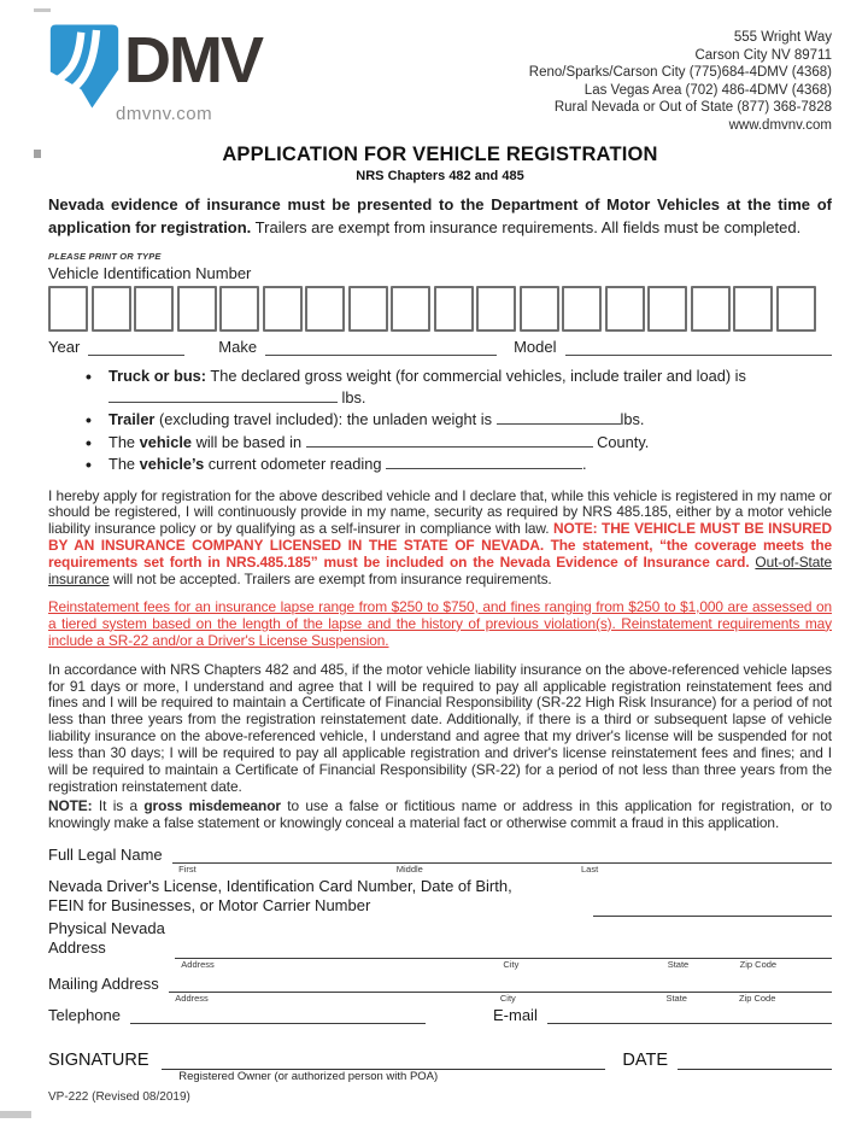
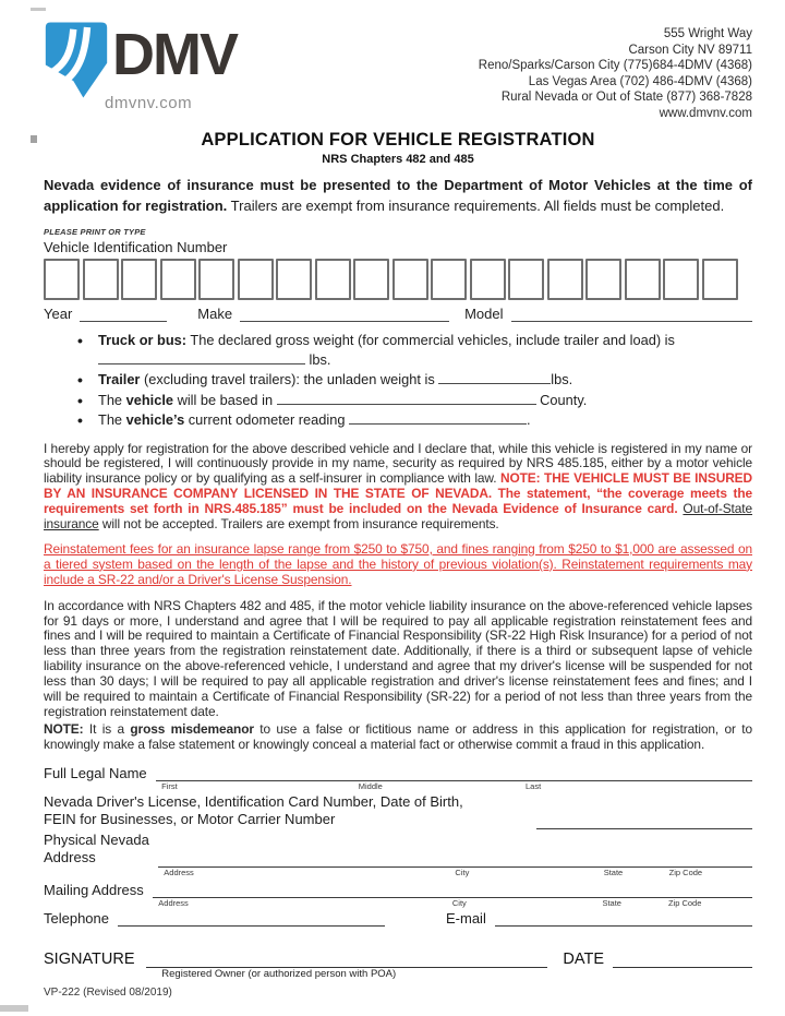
  DMV
  dmvnv.com
  555 Wright Way
  Carson City NV 89711
  Reno/Sparks/Carson City (775)684-4DMV (4368)
  Las Vegas Area (702) 486-4DMV (4368)
  Rural Nevada or Out of State (877) 368-7828
  www.dmvnv.com
  APPLICATION FOR VEHICLE REGISTRATION
  NRS Chapters 482 and 485
  Nevada evidence of insurance must be presented to the Department of Motor Vehicles at the time of application for registration. Trailers are exempt from insurance requirements. All fields must be completed.
  PLEASE PRINT OR TYPE
  Vehicle Identification Number
  Year
  Make
  Model
  Truck or bus: The declared gross weight (for commercial vehicles, include trailer and load) is
  lbs.
- Trailer (excluding travel included): the unladen weight is lbs.
+ Trailer (excluding travel trailers): the unladen weight is lbs.
  The vehicle will be based in County.
  The vehicle’s current odometer reading .
  I hereby apply for registration for the above described vehicle and I declare that, while this vehicle is registered in my name or should be registered, I will continuously provide in my name, security as required by NRS 485.185, either by a motor vehicle liability insurance policy or by qualifying as a self-insurer in compliance with law. NOTE: THE VEHICLE MUST BE INSURED BY AN INSURANCE COMPANY LICENSED IN THE STATE OF NEVADA. The statement, “the coverage meets the requirements set forth in NRS.485.185” must be included on the Nevada Evidence of Insurance card. Out-of-State insurance will not be accepted. Trailers are exempt from insurance requirements.
  Reinstatement fees for an insurance lapse range from $250 to $750, and fines ranging from $250 to $1,000 are assessed on a tiered system based on the length of the lapse and the history of previous violation(s). Reinstatement requirements may include a SR-22 and/or a Driver's License Suspension.
  In accordance with NRS Chapters 482 and 485, if the motor vehicle liability insurance on the above-referenced vehicle lapses for 91 days or more, I understand and agree that I will be required to pay all applicable registration reinstatement fees and fines and I will be required to maintain a Certificate of Financial Responsibility (SR-22 High Risk Insurance) for a period of not less than three years from the registration reinstatement date. Additionally, if there is a third or subsequent lapse of vehicle liability insurance on the above-referenced vehicle, I understand and agree that my driver's license will be suspended for not less than 30 days; I will be required to pay all applicable registration and driver's license reinstatement fees and fines; and I will be required to maintain a Certificate of Financial Responsibility (SR-22) for a period of not less than three years from the registration reinstatement date.
  NOTE: It is a gross misdemeanor to use a false or fictitious name or address in this application for registration, or to knowingly make a false statement or knowingly conceal a material fact or otherwise commit a fraud in this application.
  Full Legal Name
  First
  Middle
  Last
  Nevada Driver's License, Identification Card Number, Date of Birth,
  FEIN for Businesses, or Motor Carrier Number
  Physical Nevada
  Address
  Address
  City
  State
  Zip Code
  Mailing Address
  Address
  City
  State
  Zip Code
  Telephone
  E-mail
  SIGNATURE
  Registered Owner (or authorized person with POA)
  DATE
  VP-222 (Revised 08/2019)
